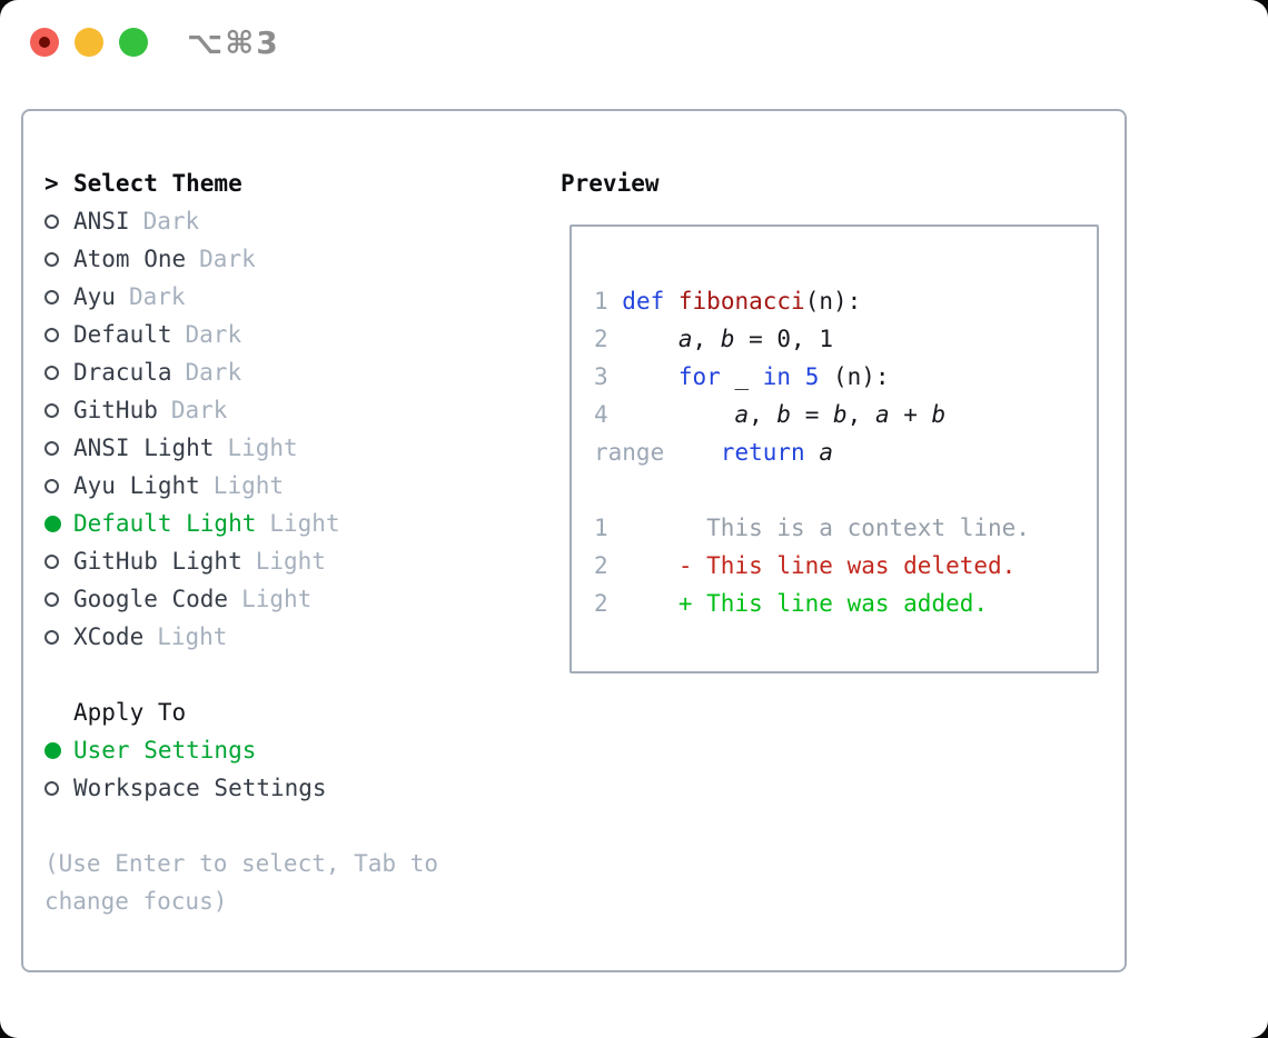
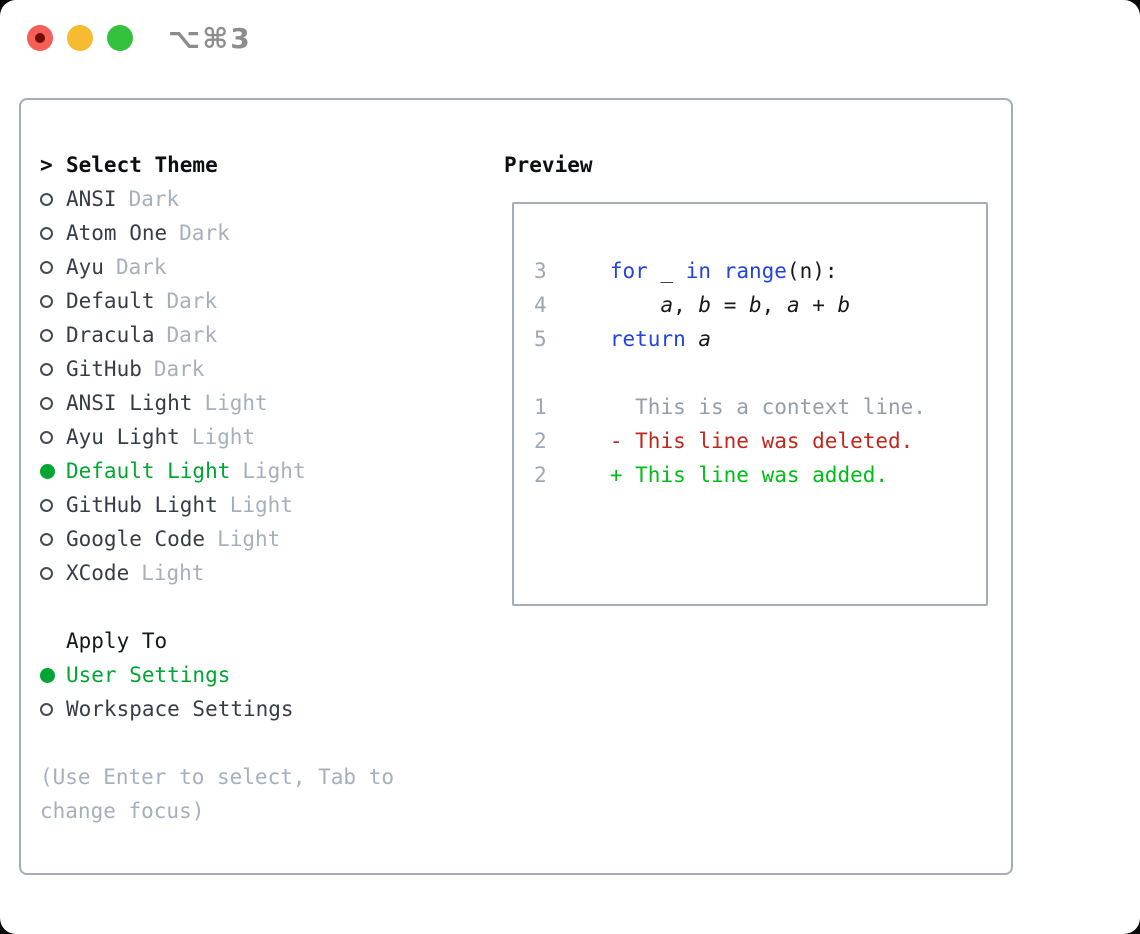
  ⌥⌘3
  >
  Select Theme
  ANSI
  Dark
  Atom One
  Dark
  Ayu
  Dark
  Default
  Dark
  Dracula
  Dark
  GitHub
  Dark
  ANSI Light
  Light
  Ayu Light
  Light
  Default Light
  Light
  GitHub Light
  Light
  Google Code
  Light
  XCode
  Light
  Apply To
  User Settings
  Workspace Settings
  (Use Enter to select, Tab to change focus)
  Preview
- 1 def fibonacci(n):
- 2 a, b = 0, 1
- 3 for _ in 5 (n):
+ 3 for _ in range(n):
  4 a, b = b, a + b
- range return a
+ 5 return a
  1 This is a context line.
  2 - This line was deleted.
  2 + This line was added.
